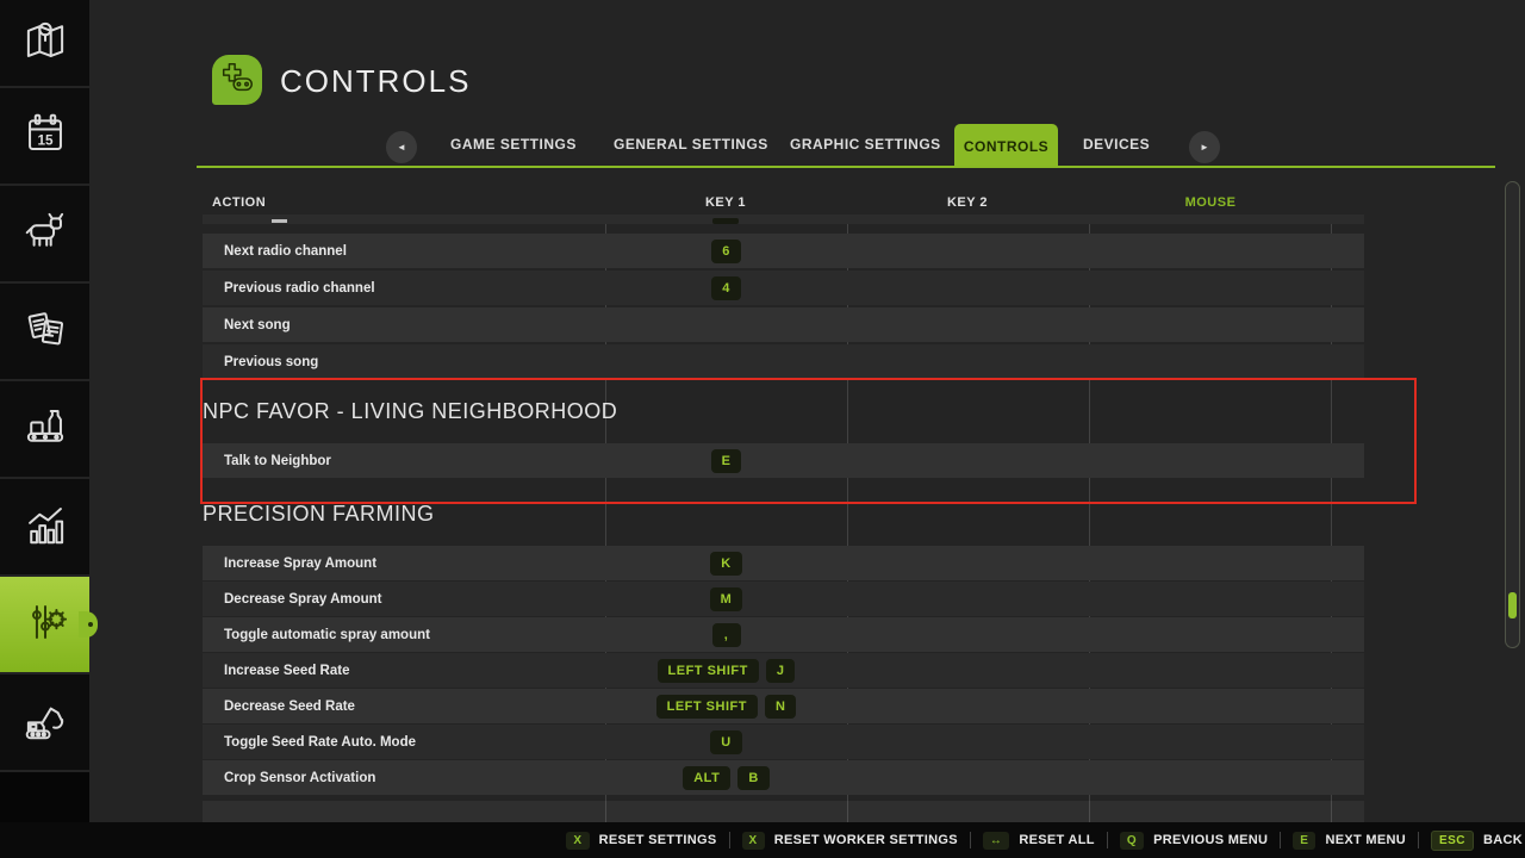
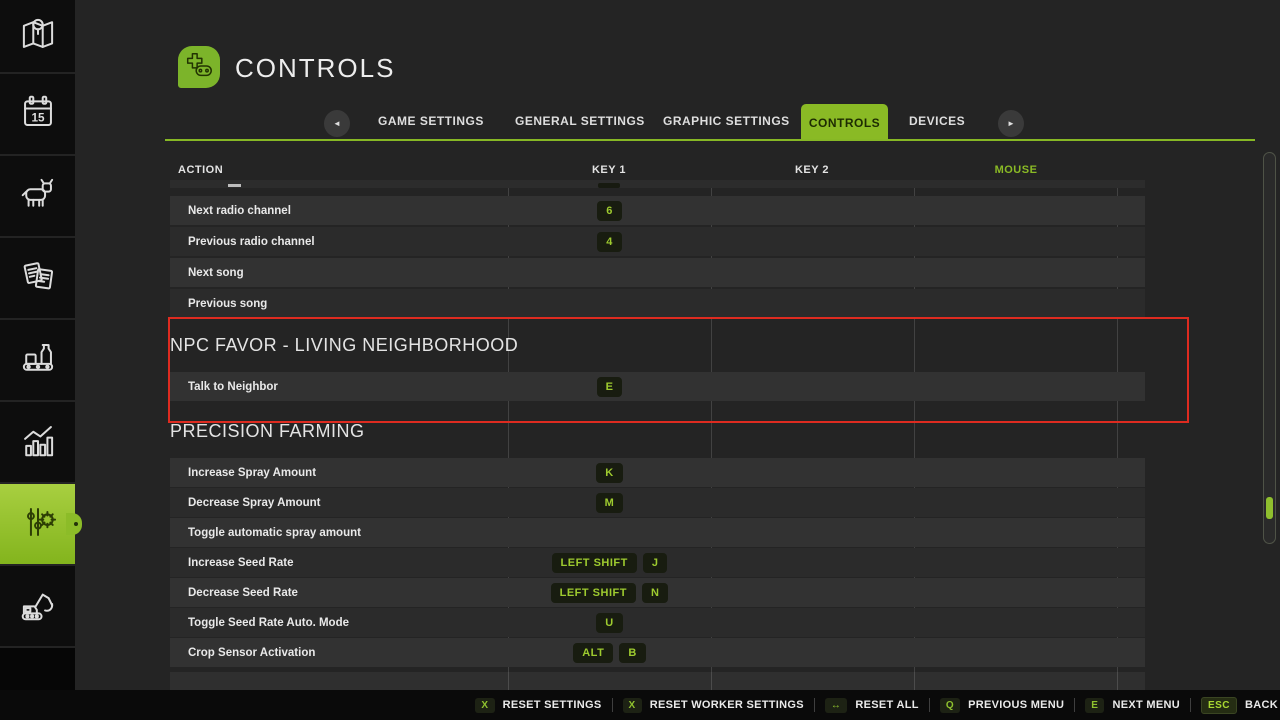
  15
  CONTROLS
  ◄
  GAME SETTINGS
  GENERAL SETTINGS
  GRAPHIC SETTINGS
  CONTROLS
  DEVICES
  ►
  ACTION
  KEY 1
  KEY 2
  MOUSE
  Next radio channel
  6
  Previous radio channel
  4
  Next song
  Previous song
  NPC FAVOR - LIVING NEIGHBORHOOD
  Talk to Neighbor
  E
  PRECISION FARMING
  Increase Spray Amount
  K
  Decrease Spray Amount
  M
  Toggle automatic spray amount
- ,
  Increase Seed Rate
  LEFT SHIFT
  J
  Decrease Seed Rate
  LEFT SHIFT
  N
  Toggle Seed Rate Auto. Mode
  U
  Crop Sensor Activation
  ALT
  B
  X
  RESET SETTINGS
  X
  RESET WORKER SETTINGS
  ↔
  RESET ALL
  Q
  PREVIOUS MENU
  E
  NEXT MENU
  ESC
  BACK
